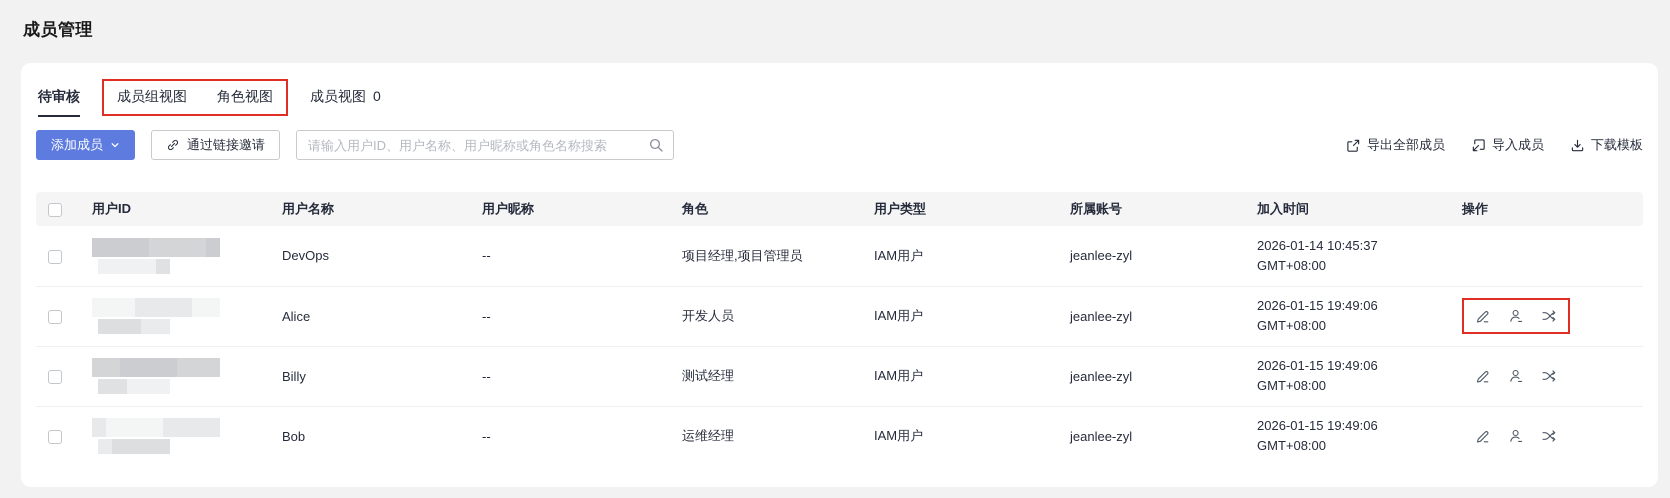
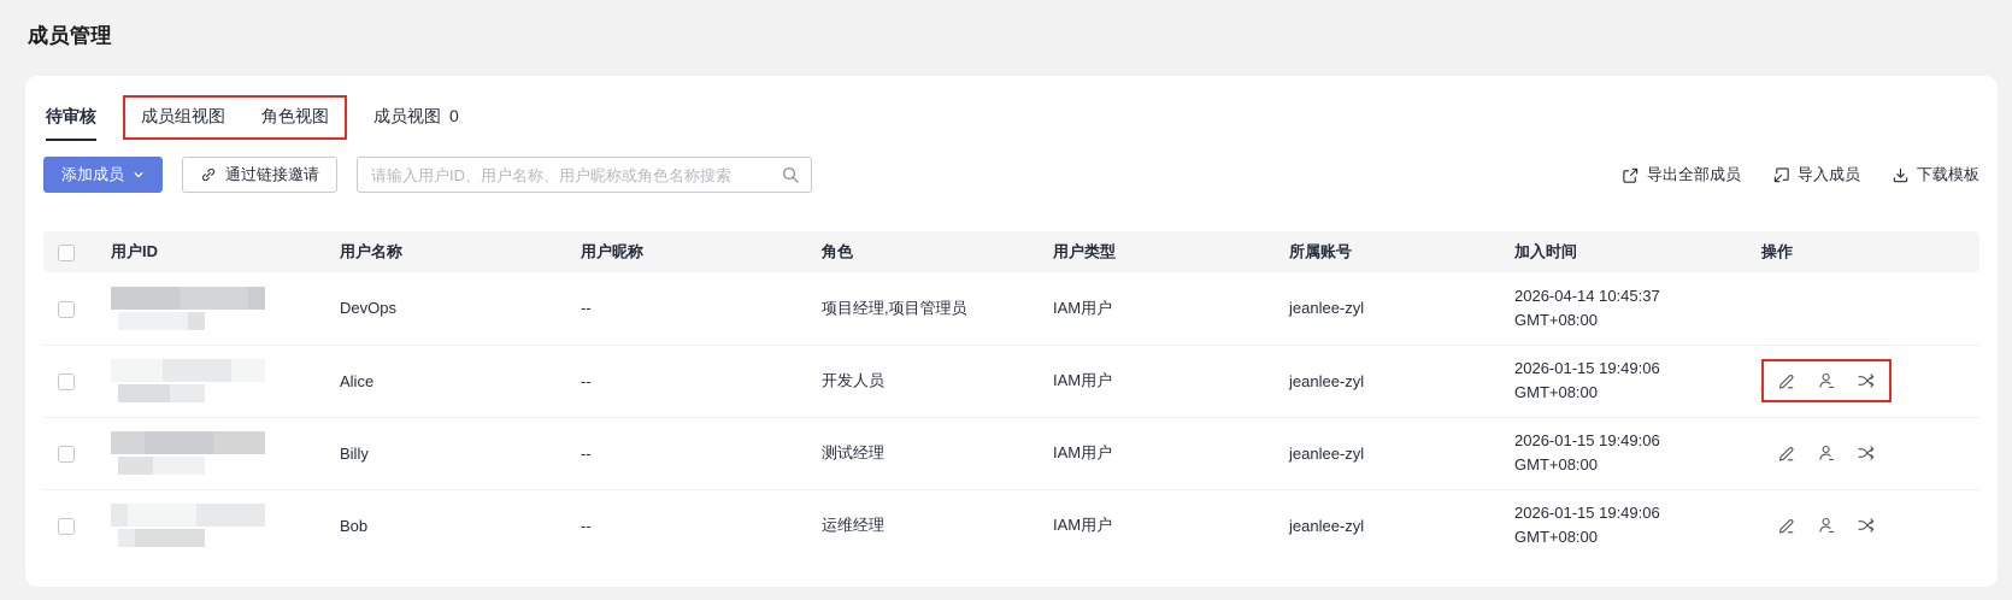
  成员管理
  待审核
  成员组视图
  角色视图
  成员视图 0
  添加成员
  通过链接邀请
  请输入用户ID、用户名称、用户昵称或角色名称搜索
  导出全部成员
  导入成员
  下载模板
  	用户ID	用户名称	用户昵称	角色	用户类型	所属账号	加入时间	操作
- 		DevOps	--	项目经理,项目管理员	IAM用户	jeanlee-zyl	2026-01-14 10:45:37 GMT+08:00
+ 		DevOps	--	项目经理,项目管理员	IAM用户	jeanlee-zyl	2026-04-14 10:45:37 GMT+08:00
  		Alice	--	开发人员	IAM用户	jeanlee-zyl	2026-01-15 19:49:06 GMT+08:00
  		Billy	--	测试经理	IAM用户	jeanlee-zyl	2026-01-15 19:49:06 GMT+08:00
  		Bob	--	运维经理	IAM用户	jeanlee-zyl	2026-01-15 19:49:06 GMT+08:00
